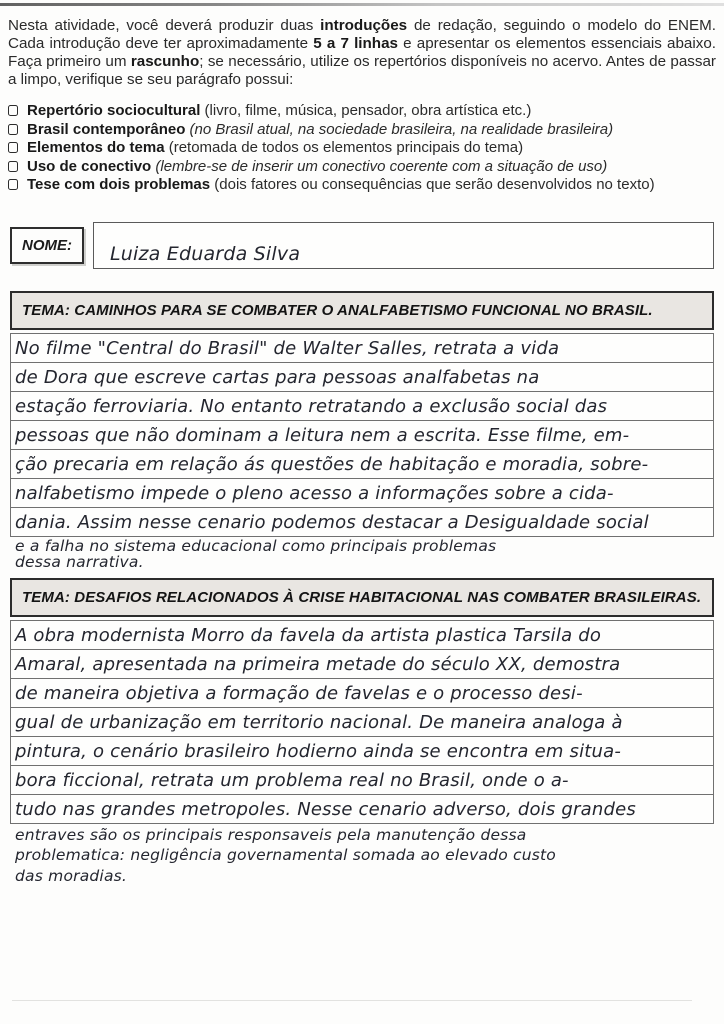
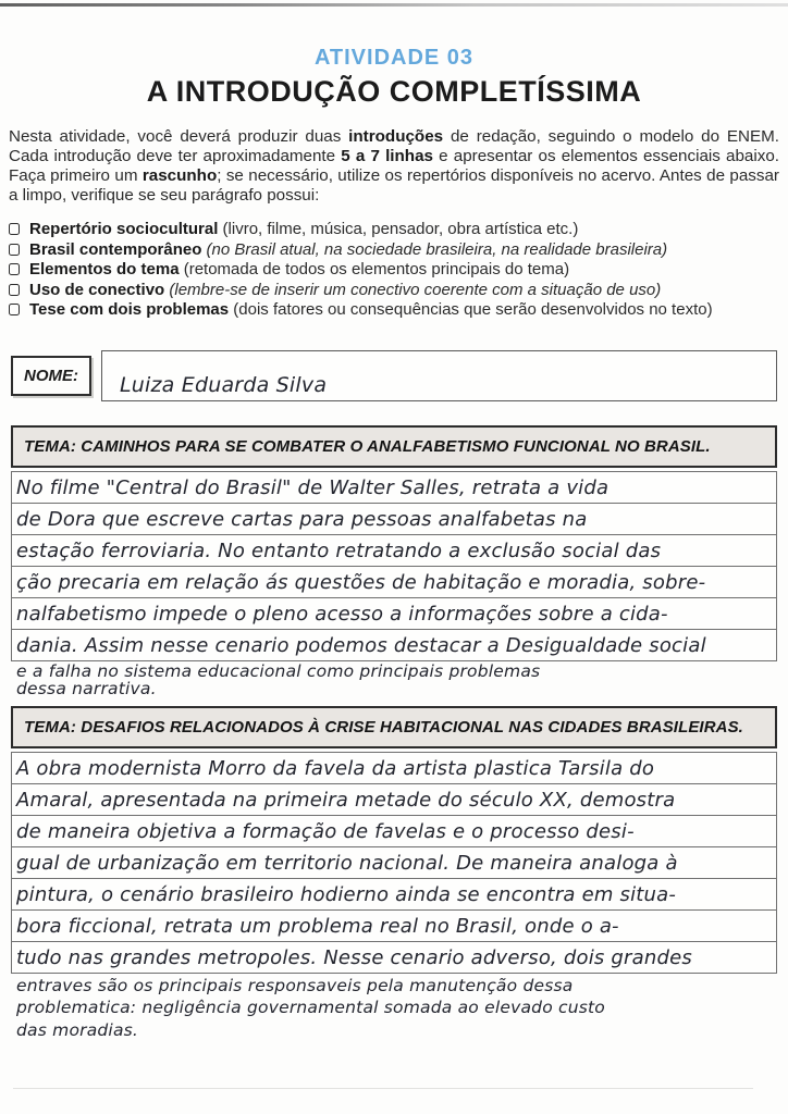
+ ATIVIDADE 03
+ A INTRODUÇÃO COMPLETÍSSIMA
  Nesta atividade, você deverá produzir duas introduções de redação, seguindo o modelo do ENEM. Cada introdução deve ter aproximadamente 5 a 7 linhas e apresentar os elementos essenciais abaixo. Faça primeiro um rascunho; se necessário, utilize os repertórios disponíveis no acervo. Antes de passar a limpo, verifique se seu parágrafo possui:
  Repertório sociocultural (livro, filme, música, pensador, obra artística etc.)
  Brasil contemporâneo (no Brasil atual, na sociedade brasileira, na realidade brasileira)
  Elementos do tema (retomada de todos os elementos principais do tema)
  Uso de conectivo (lembre-se de inserir um conectivo coerente com a situação de uso)
  Tese com dois problemas (dois fatores ou consequências que serão desenvolvidos no texto)
  NOME:
  Luiza Eduarda Silva
  TEMA: CAMINHOS PARA SE COMBATER O ANALFABETISMO FUNCIONAL NO BRASIL.
  No filme "Central do Brasil" de Walter Salles, retrata a vida
  de Dora que escreve cartas para pessoas analfabetas na
  estação ferroviaria. No entanto retratando a exclusão social das
- pessoas que não dominam a leitura nem a escrita. Esse filme, em-
  ção precaria em relação ás questões de habitação e moradia, sobre-
  nalfabetismo impede o pleno acesso a informações sobre a cida-
  dania. Assim nesse cenario podemos destacar a Desigualdade social
  e a falha no sistema educacional como principais problemas
  dessa narrativa.
- TEMA: DESAFIOS RELACIONADOS À CRISE HABITACIONAL NAS COMBATER BRASILEIRAS.
+ TEMA: DESAFIOS RELACIONADOS À CRISE HABITACIONAL NAS CIDADES BRASILEIRAS.
  A obra modernista Morro da favela da artista plastica Tarsila do
  Amaral, apresentada na primeira metade do século XX, demostra
  de maneira objetiva a formação de favelas e o processo desi-
  gual de urbanização em territorio nacional. De maneira analoga à
  pintura, o cenário brasileiro hodierno ainda se encontra em situa-
  bora ficcional, retrata um problema real no Brasil, onde o a-
  tudo nas grandes metropoles. Nesse cenario adverso, dois grandes
  entraves são os principais responsaveis pela manutenção dessa
  problematica: negligência governamental somada ao elevado custo
  das moradias.
